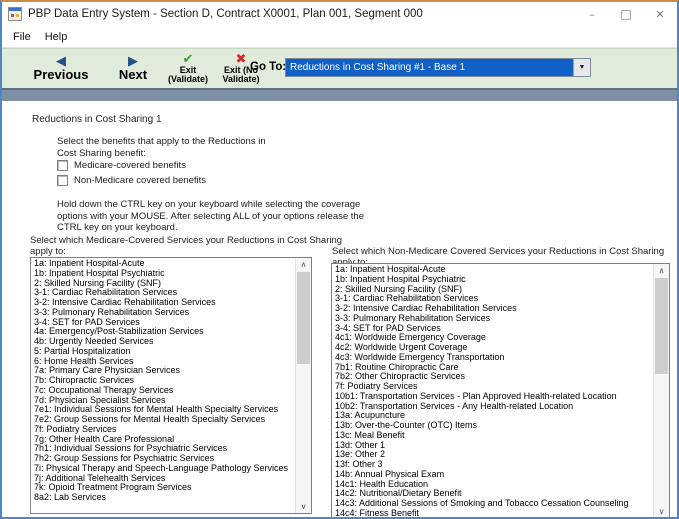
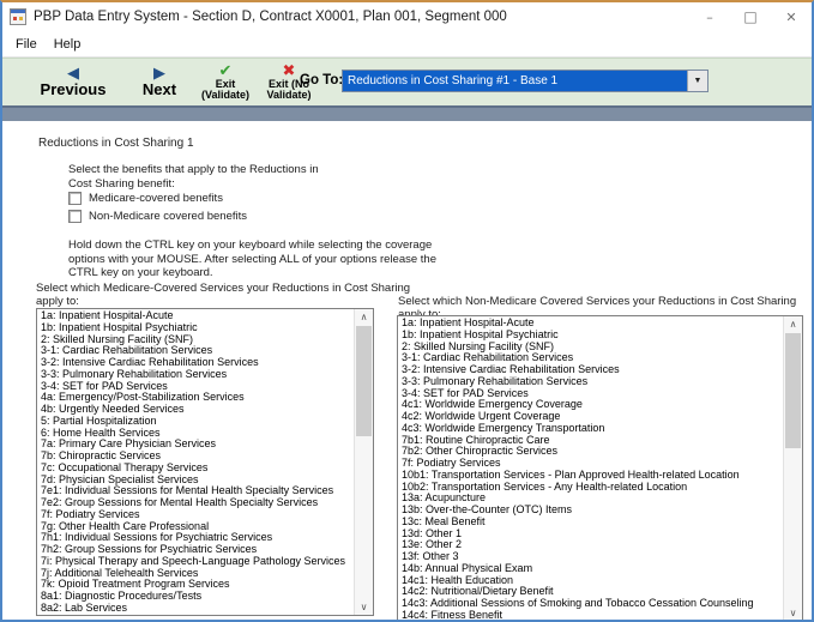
  PBP Data Entry System - Section D, Contract X0001, Plan 001, Segment 000
  –
  □
  ✕
  File
  Help
  ◀
  Previous
  ▶
  Next
  ✔
  Exit
  (Validate)
  ✖
  Exit (No
  Validate)
  Go To
  Reductions in Cost Sharing #1 - Base 1
  Reductions in Cost Sharing 1
  Select the benefits that apply to the Reductions in
  Cost Sharing benefit:
  Medicare-covered benefits
  Non-Medicare covered benefits
  Hold down the CTRL key on your keyboard while selecting the coverage
  options with your MOUSE. After selecting ALL of your options release the
  CTRL key on your keyboard.
  Select which Medicare-Covered Services your Reductions in Cost Sharing
  apply to:
  Select which Non-Medicare Covered Services your Reductions in Cost Sharing
  1a: Inpatient Hospital-Acute
  1b: Inpatient Hospital Psychiatric
  2: Skilled Nursing Facility (SNF)
  3-1: Cardiac Rehabilitation Services
  3-2: Intensive Cardiac Rehabilitation Services
  3-3: Pulmonary Rehabilitation Services
  3-4: SET for PAD Services
  4a: Emergency/Post-Stabilization Services
  4b: Urgently Needed Services
  5: Partial Hospitalization
  6: Home Health Services
  7a: Primary Care Physician Services
  7b: Chiropractic Services
  7c: Occupational Therapy Services
  7d: Physician Specialist Services
  7e1: Individual Sessions for Mental Health Specialty Services
  7e2: Group Sessions for Mental Health Specialty Services
  7f: Podiatry Services
  7g: Other Health Care Professional
  7h1: Individual Sessions for Psychiatric Services
  7h2: Group Sessions for Psychiatric Services
  7i: Physical Therapy and Speech-Language Pathology Services
  7j: Additional Telehealth Services
  7k: Opioid Treatment Program Services
+ 8a1: Diagnostic Procedures/Tests
  8a2: Lab Services
  ∧
  ∨
  1a: Inpatient Hospital-Acute
  1b: Inpatient Hospital Psychiatric
  2: Skilled Nursing Facility (SNF)
  3-1: Cardiac Rehabilitation Services
  3-2: Intensive Cardiac Rehabilitation Services
  3-3: Pulmonary Rehabilitation Services
  3-4: SET for PAD Services
  4c1: Worldwide Emergency Coverage
  4c2: Worldwide Urgent Coverage
  4c3: Worldwide Emergency Transportation
  7b1: Routine Chiropractic Care
  7b2: Other Chiropractic Services
  7f: Podiatry Services
  10b1: Transportation Services - Plan Approved Health-related Location
  10b2: Transportation Services - Any Health-related Location
  13a: Acupuncture
  13b: Over-the-Counter (OTC) Items
  13c: Meal Benefit
  13d: Other 1
  13e: Other 2
  13f: Other 3
  14b: Annual Physical Exam
  14c1: Health Education
  14c2: Nutritional/Dietary Benefit
  14c3: Additional Sessions of Smoking and Tobacco Cessation Counseling
  14c4: Fitness Benefit
  ∧
  ∨
